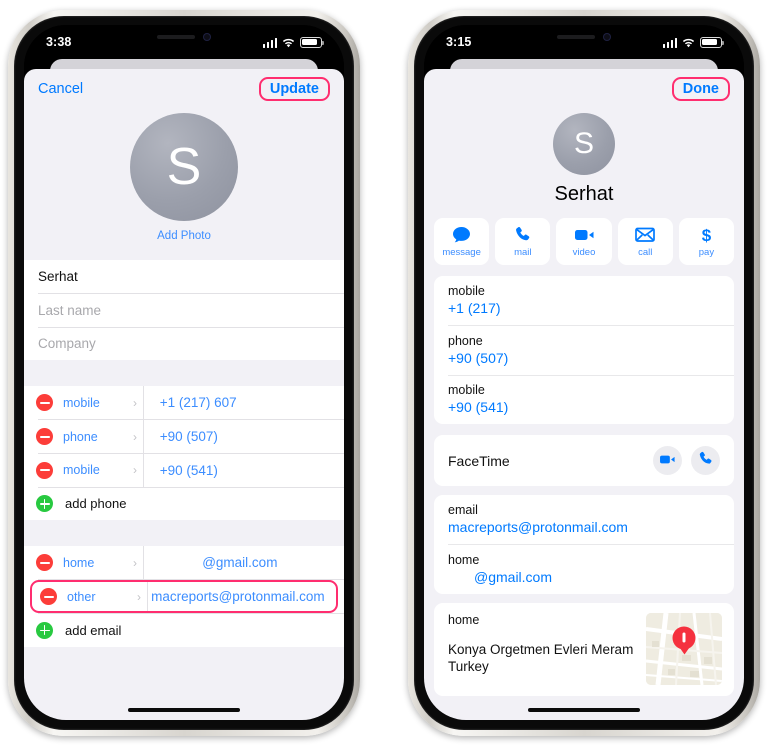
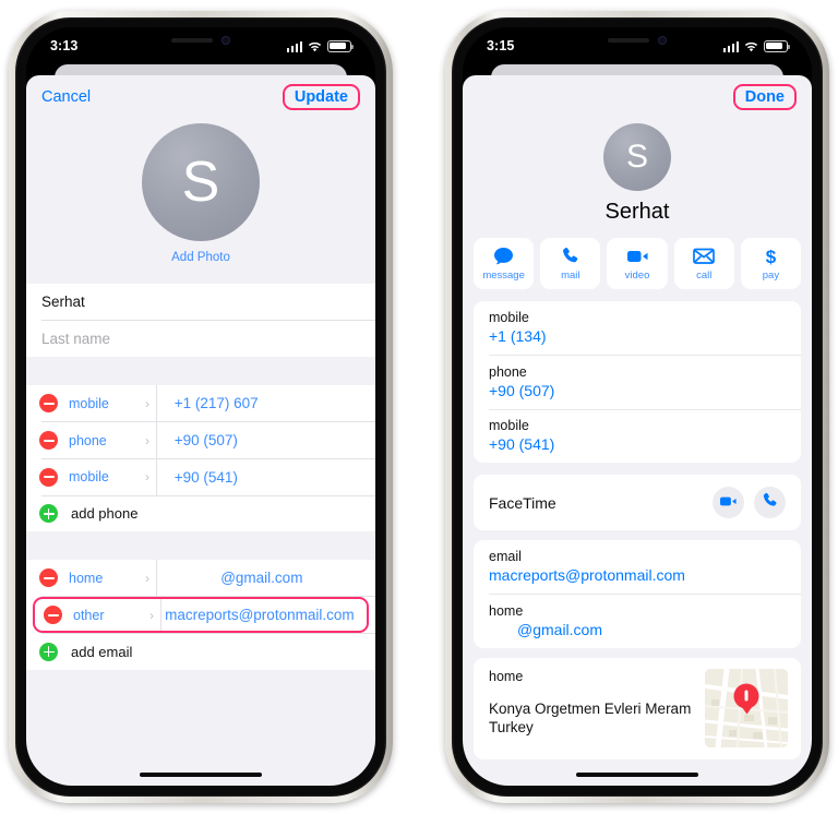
- 3:38
+ 3:13
  Cancel
  Update
  S
  Add Photo
  Serhat
  Last name
- Company
  mobile
  ›
  +1 (217) 607
  phone
  ›
  +90 (507)
  mobile
  ›
  +90 (541)
  add phone
  home
  ›
  @gmail.com
  other
  ›
  macreports@protonmail.com
  add email
  3:15
  Done
  S
  Serhat
  message
  mail
  video
  call
  $
  pay
  mobile
- +1 (217)
+ +1 (134)
  phone
  +90 (507)
  mobile
  +90 (541)
  FaceTime
  email
  macreports@protonmail.com
  home
  @gmail.com
  home
  Konya Orgetmen Evleri Meram Turkey
